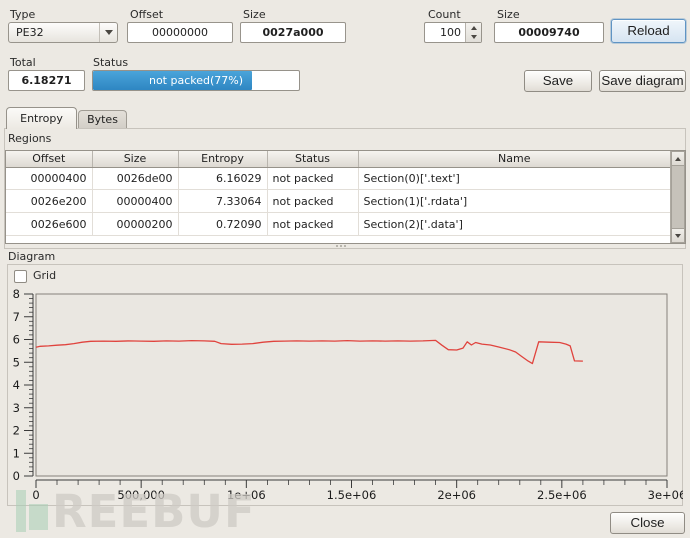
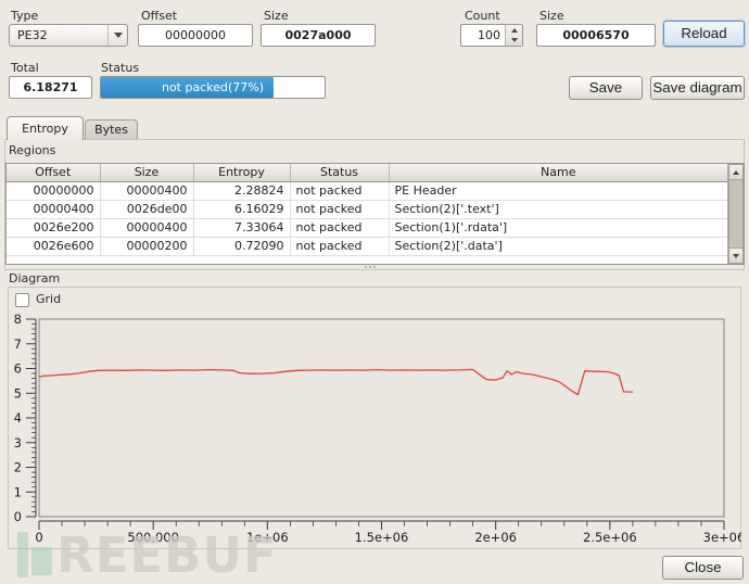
  Type
  Offset
  Size
  Count
  Size
  PE32
  00000000
  0027a000
  100
- 00009740
+ 00006570
  Reload
  Total
  Status
  6.18271
  not packed(77%)
  Save
  Save diagram
  Entropy
  Bytes
  Regions
  Offset	Size	Entropy	Status	Name
+ 00000000	00000400	2.28824	not packed	PE Header
- 00000400	0026de00	6.16029	not packed	Section(0)['.text']
+ 00000400	0026de00	6.16029	not packed	Section(2)['.text']
  0026e200	00000400	7.33064	not packed	Section(1)['.rdata']
  0026e600	00000200	0.72090	not packed	Section(2)['.data']
  Diagram
  Grid
  0
  1
  2
  3
  4
  5
  6
  7
  8
  0
  500,000
  1e+06
  1.5e+06
  2e+06
  2.5e+06
  3e+06
  REEBUF
  Close
